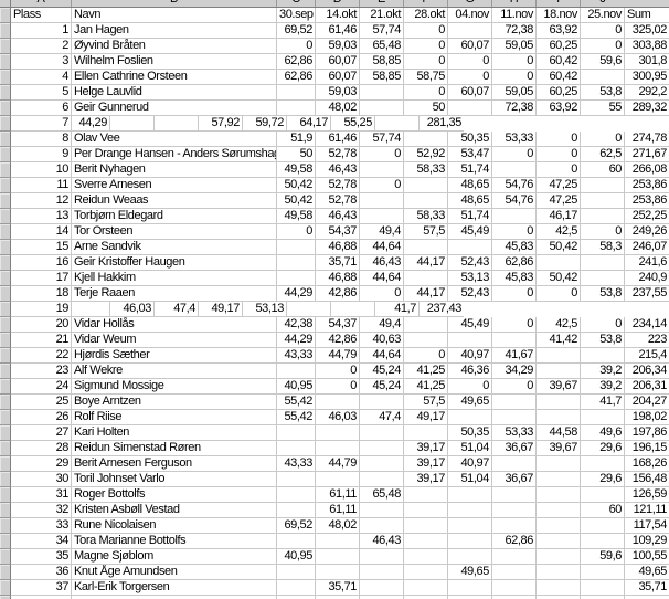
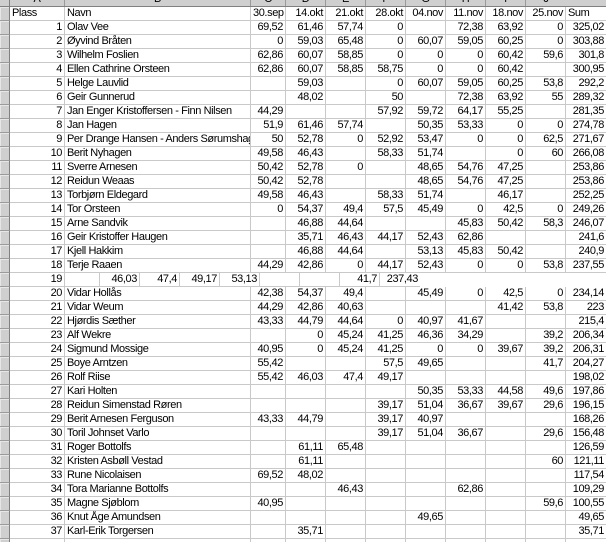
  Plass
  Navn
  30.sep
  14.okt
  21.okt
  28.okt
  04.nov
  11.nov
  18.nov
  25.nov
  Sum
  1
- Jan Hagen
+ Olav Vee
  69,52
  61,46
  57,74
  0
  72,38
  63,92
  0
  325,02
  2
  Øyvind Bråten
  0
  59,03
  65,48
  0
  60,07
  59,05
  60,25
  0
  303,88
  3
  Wilhelm Foslien
  62,86
  60,07
  58,85
  0
  0
  0
  60,42
  59,6
  301,8
  4
  Ellen Cathrine Orsteen
  62,86
  60,07
  58,85
  58,75
  0
  0
  60,42
  300,95
  5
  Helge Lauvlid
  59,03
  0
  60,07
  59,05
  60,25
  53,8
  292,2
  6
  Geir Gunnerud
  48,02
  50
  72,38
  63,92
  55
  289,32
  7
+ Jan Enger Kristoffersen - Finn Nilsen
  44,29
  57,92
  59,72
  64,17
  55,25
  281,35
  8
- Olav Vee
+ Jan Hagen
  51,9
  61,46
  57,74
  50,35
  53,33
  0
  0
  274,78
  9
  Per Drange Hansen - Anders Sørumsha
  50
  52,78
  0
  52,92
  53,47
  0
  0
  62,5
  271,67
  10
  Berit Nyhagen
  49,58
  46,43
  58,33
  51,74
  0
  60
  266,08
  11
  Sverre Arnesen
  50,42
  52,78
  0
  48,65
  54,76
  47,25
  253,86
  12
  Reidun Weaas
  50,42
  52,78
  48,65
  54,76
  47,25
  253,86
  13
  Torbjørn Eldegard
  49,58
  46,43
  58,33
  51,74
  46,17
  252,25
  14
  Tor Orsteen
  0
  54,37
  49,4
  57,5
  45,49
  0
  42,5
  0
  249,26
  15
  Arne Sandvik
  46,88
  44,64
  45,83
  50,42
  58,3
  246,07
  16
  Geir Kristoffer Haugen
  35,71
  46,43
  44,17
  52,43
  62,86
  241,6
  17
  Kjell Hakkim
  46,88
  44,64
  53,13
  45,83
  50,42
  240,9
  18
  Terje Raaen
  44,29
  42,86
  0
  44,17
  52,43
  0
  0
  53,8
  237,55
  19
  46,03
  47,4
  49,17
  53,13
  41,7
  237,43
  20
  Vidar Hollås
  42,38
  54,37
  49,4
  45,49
  0
  42,5
  0
  234,14
  21
  Vidar Weum
  44,29
  42,86
  40,63
  41,42
  53,8
  223
  22
  Hjørdis Sæther
  43,33
  44,79
  44,64
  0
  40,97
  41,67
  215,4
  23
  Alf Wekre
  0
  45,24
  41,25
  46,36
  34,29
  39,2
  206,34
  24
  Sigmund Mossige
  40,95
  0
  45,24
  41,25
  0
  0
  39,67
  39,2
  206,31
  25
  Boye Arntzen
  55,42
  57,5
  49,65
  41,7
  204,27
  26
  Rolf Riise
  55,42
  46,03
  47,4
  49,17
  198,02
  27
  Kari Holten
  50,35
  53,33
  44,58
  49,6
  197,86
  28
  Reidun Simenstad Røren
  39,17
  51,04
  36,67
  39,67
  29,6
  196,15
  29
  Berit Arnesen Ferguson
  43,33
  44,79
  39,17
  40,97
  168,26
  30
  Toril Johnset Varlo
  39,17
  51,04
  36,67
  29,6
  156,48
  31
  Roger Bottolfs
  61,11
  65,48
  126,59
  32
  Kristen Asbøll Vestad
  61,11
  60
  121,11
  33
  Rune Nicolaisen
  69,52
  48,02
  117,54
  34
  Tora Marianne Bottolfs
  46,43
  62,86
  109,29
  35
  Magne Sjøblom
  40,95
  59,6
  100,55
  36
  Knut Åge Amundsen
  49,65
  49,65
  37
  Karl-Erik Torgersen
  35,71
  35,71
